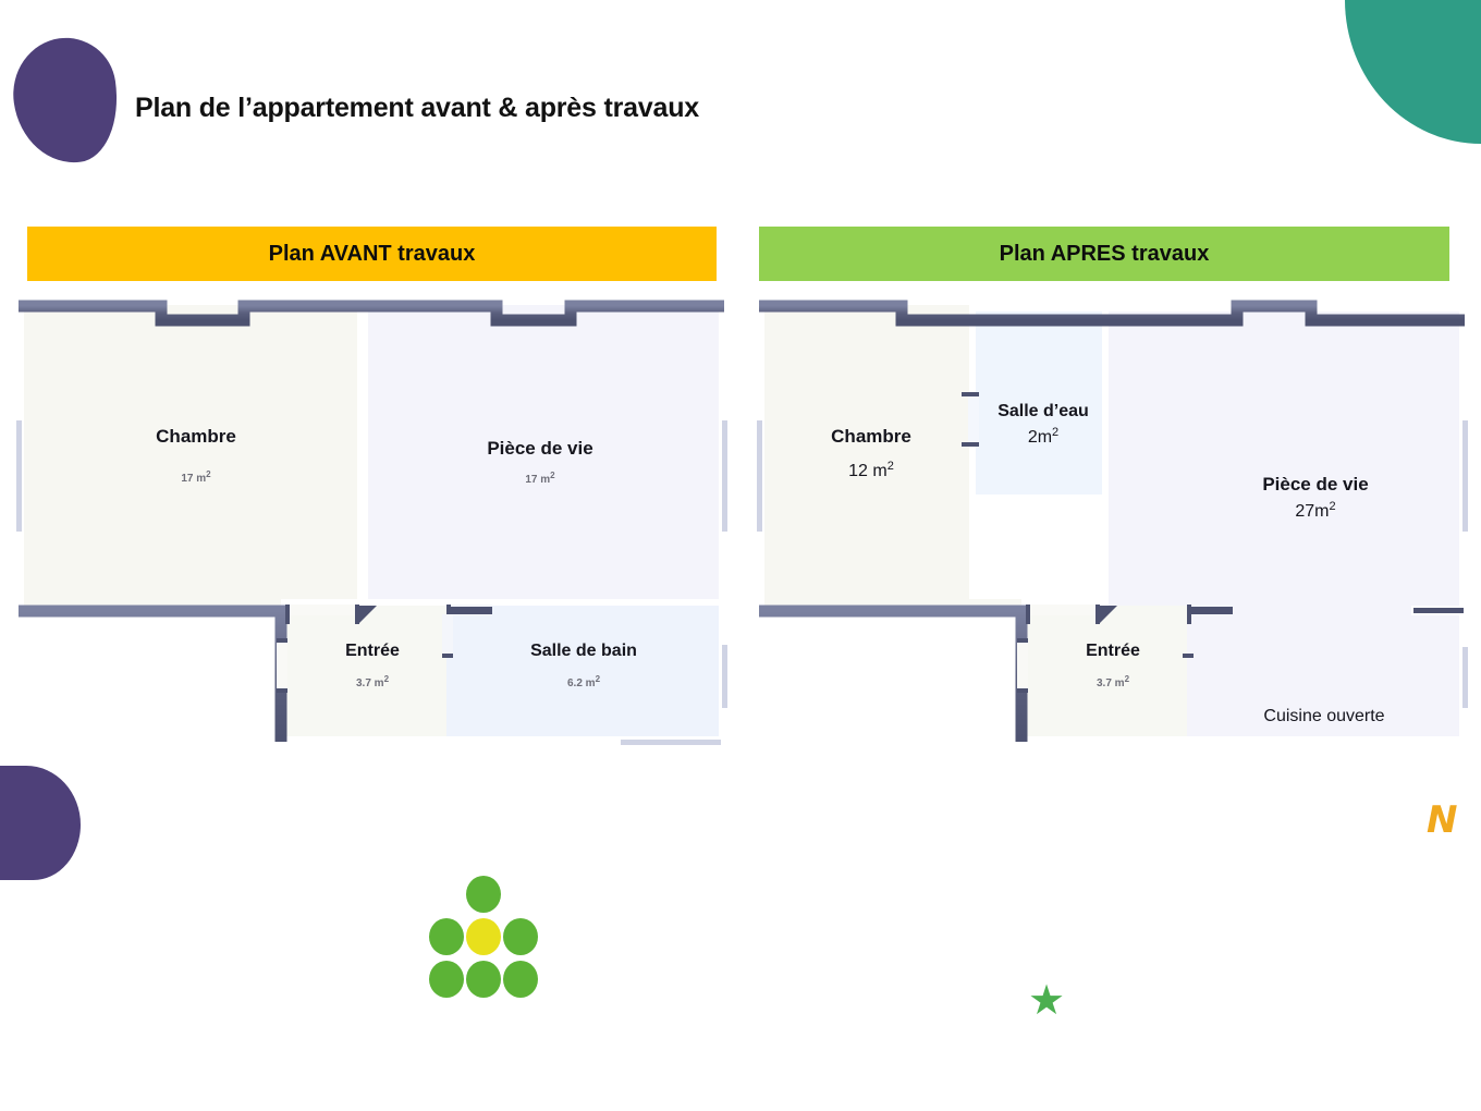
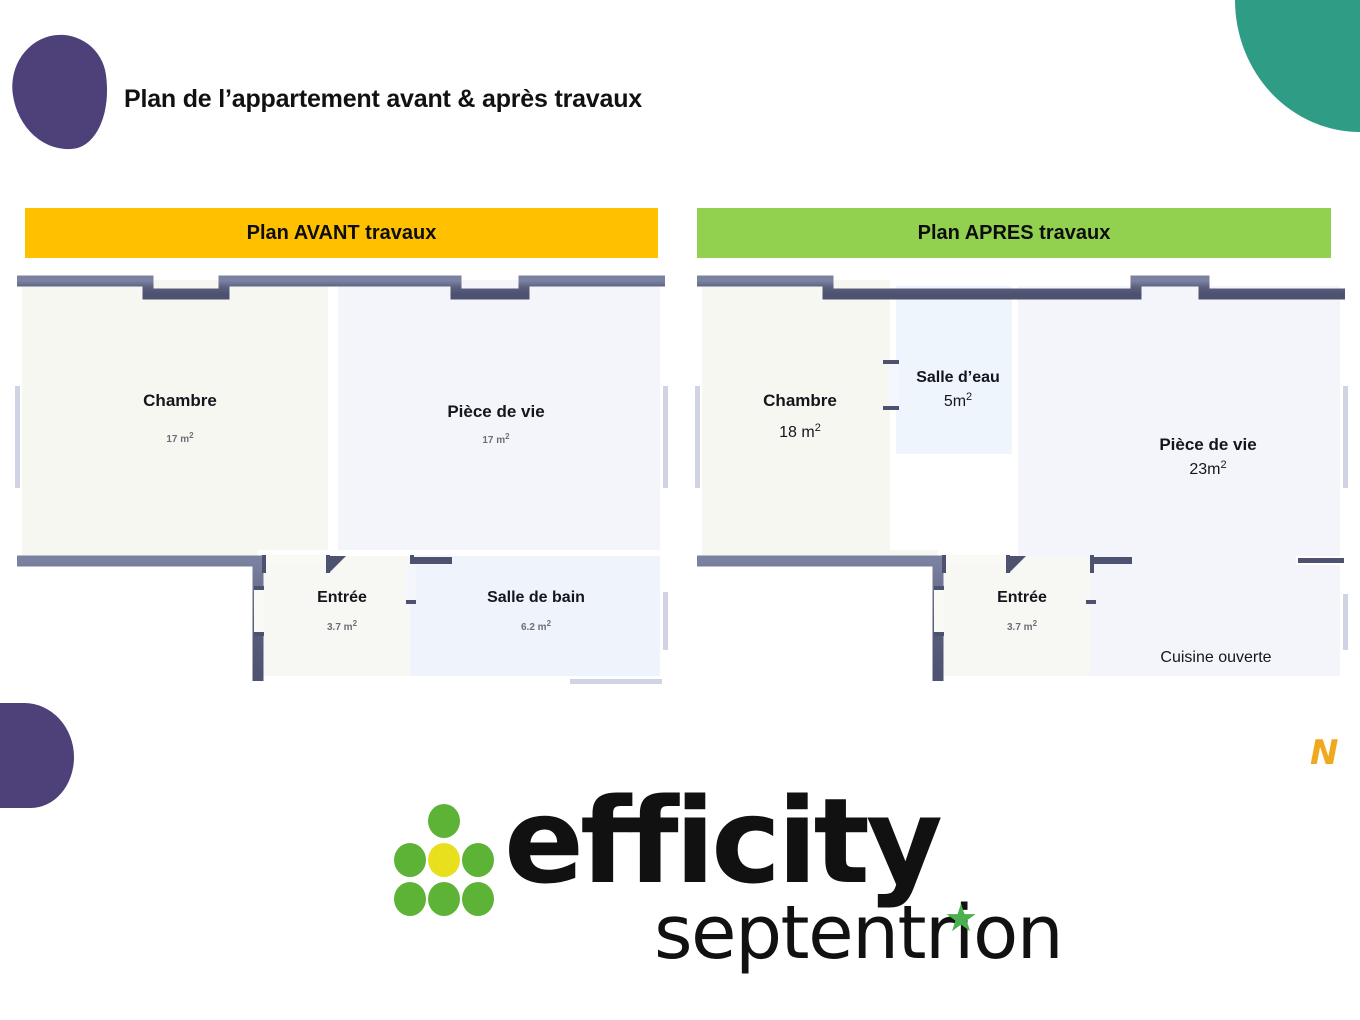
  Plan de l’appartement avant & après travaux
  Plan AVANT travaux
  Plan APRES travaux
  Chambre
  17 m2
  Pièce de vie
  17 m2
  Entrée
  3.7 m2
  Salle de bain
  6.2 m2
  Chambre
- 12 m2
+ 18 m2
  Salle d’eau
- 2m2
+ 5m2
  Pièce de vie
- 27m2
+ 23m2
  Entrée
  3.7 m2
  Cuisine ouverte
+ efficity
+ septentrion
  ★
  N
